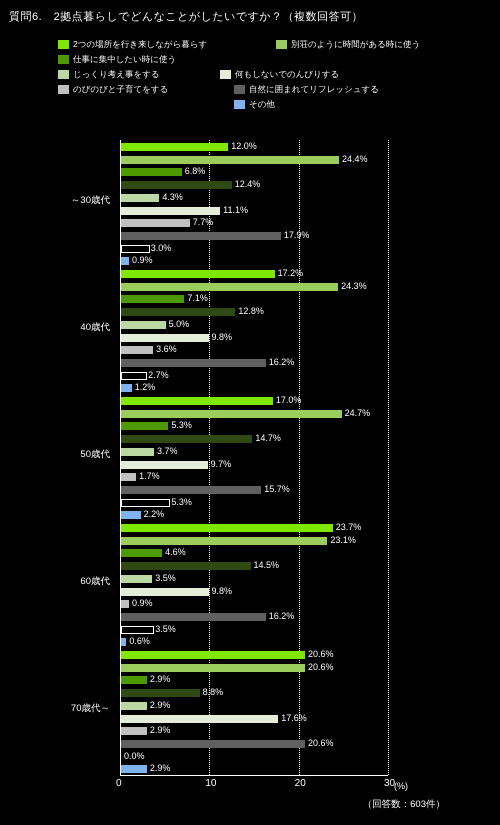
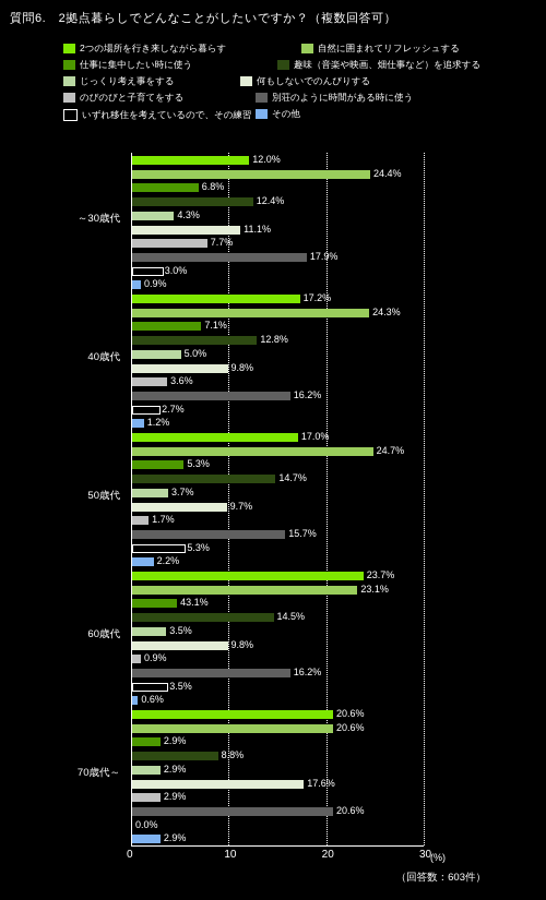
  質問6. 2拠点暮らしでどんなことがしたいですか？（複数回答可）
  2つの場所を行き来しながら暮らす
- 別荘のように時間がある時に使う
+ 自然に囲まれてリフレッシュする
  仕事に集中したい時に使う
+ 趣味（音楽や映画、畑仕事など）を追求する
  じっくり考え事をする
  何もしないでのんびりする
  のびのびと子育てをする
- 自然に囲まれてリフレッシュする
+ 別荘のように時間がある時に使う
+ いずれ移住を考えているので、その練習
  その他
  12.0%
  24.4%
  6.8%
  12.4%
  4.3%
  11.1%
  7.7%
  17.9%
  3.0%
  0.9%
  17.2%
  24.3%
  7.1%
  12.8%
  5.0%
  9.8%
  3.6%
  16.2%
  2.7%
  1.2%
  17.0%
  24.7%
  5.3%
  14.7%
  3.7%
  9.7%
  1.7%
  15.7%
  5.3%
  2.2%
  23.7%
  23.1%
- 4.6%
+ 43.1%
  14.5%
  3.5%
  9.8%
  0.9%
  16.2%
  3.5%
  0.6%
  20.6%
  20.6%
  2.9%
  8.8%
  2.9%
  17.6%
  2.9%
  20.6%
  0.0%
  2.9%
  ～30歳代
  40歳代
  50歳代
  60歳代
  70歳代～
  0
  10
  20
  30
  (%)
  （回答数：603件）
